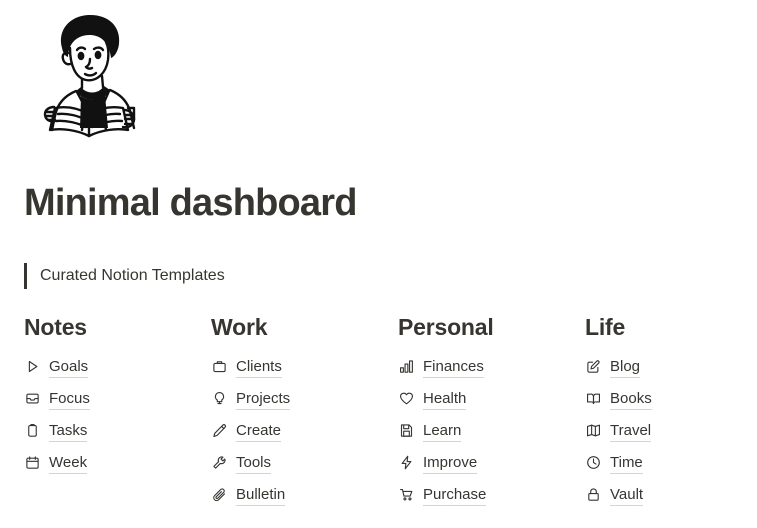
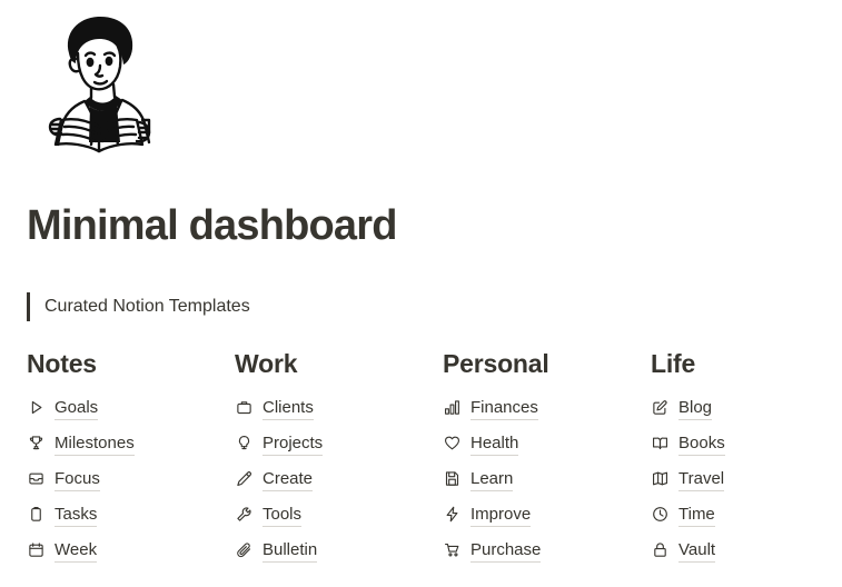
  Minimal dashboard
  Curated Notion Templates
  Notes
  Goals
+ Milestones
  Focus
  Tasks
  Week
  Work
  Clients
  Projects
  Create
  Tools
  Bulletin
  Personal
  Finances
  Health
  Learn
  Improve
  Purchase
  Life
  Blog
  Books
  Travel
  Time
  Vault
